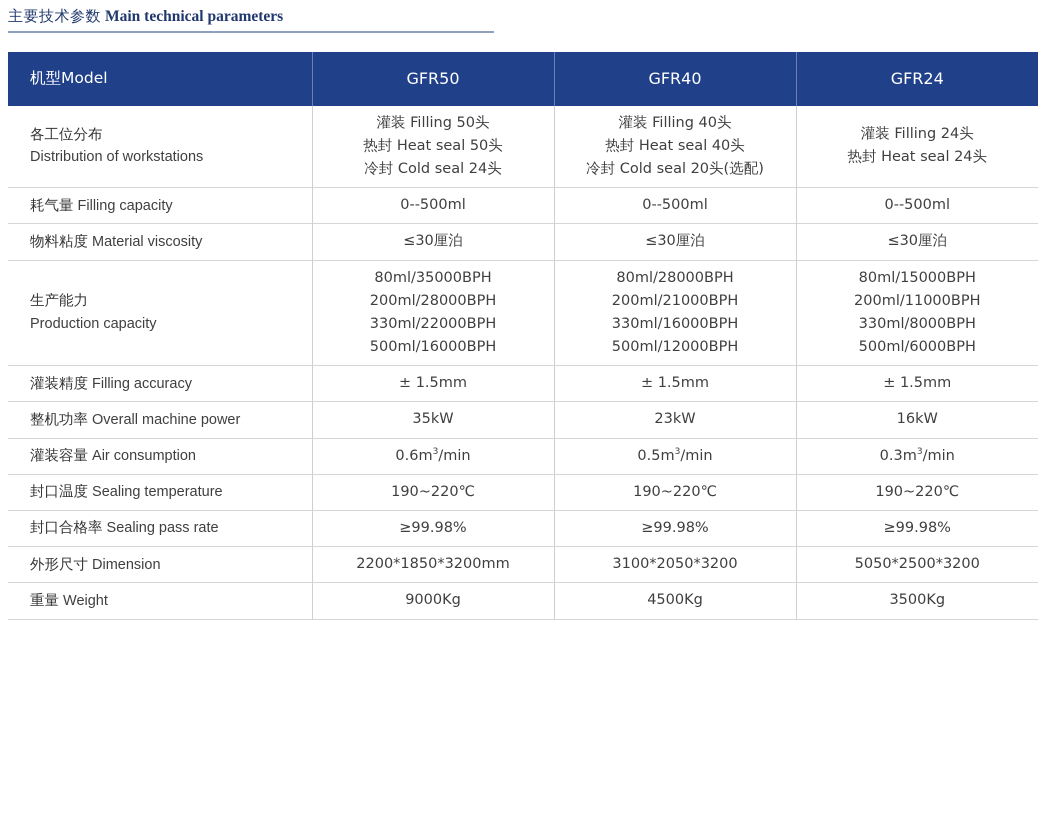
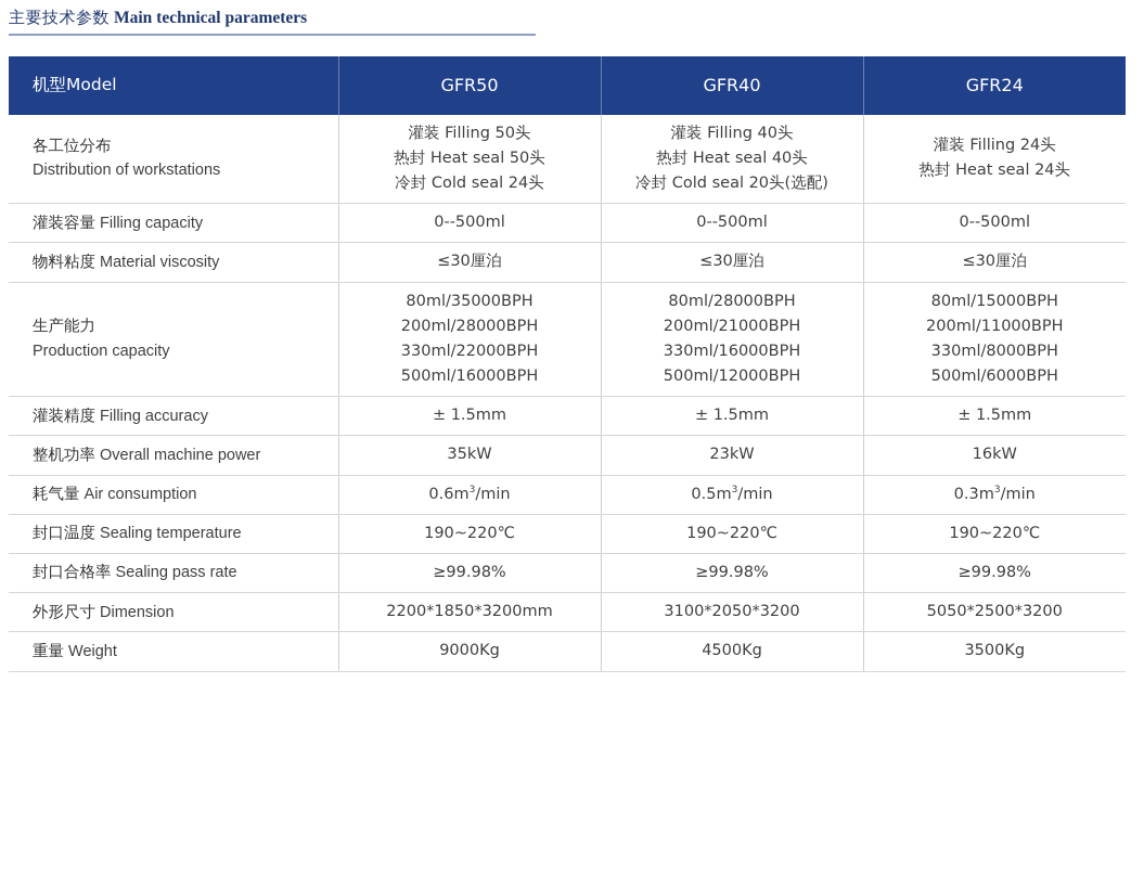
  主要技术参数 Main technical parameters
  机型Model	GFR50	GFR40	GFR24
  各工位分布Distribution of workstations	灌装 Filling 50头热封 Heat seal 50头冷封 Cold seal 24头	灌装 Filling 40头热封 Heat seal 40头冷封 Cold seal 20头(选配)	灌装 Filling 24头热封 Heat seal 24头
- 耗气量 Filling capacity	0--500ml	0--500ml	0--500ml
+ 灌装容量 Filling capacity	0--500ml	0--500ml	0--500ml
  物料粘度 Material viscosity	≤30厘泊	≤30厘泊	≤30厘泊
  生产能力Production capacity	80ml/35000BPH200ml/28000BPH330ml/22000BPH500ml/16000BPH	80ml/28000BPH200ml/21000BPH330ml/16000BPH500ml/12000BPH	80ml/15000BPH200ml/11000BPH330ml/8000BPH500ml/6000BPH
  灌装精度 Filling accuracy	± 1.5mm	± 1.5mm	± 1.5mm
  整机功率 Overall machine power	35kW	23kW	16kW
- 灌装容量 Air consumption	0.6m3/min	0.5m3/min	0.3m3/min
+ 耗气量 Air consumption	0.6m3/min	0.5m3/min	0.3m3/min
  封口温度 Sealing temperature	190~220℃	190~220℃	190~220℃
  封口合格率 Sealing pass rate	≥99.98%	≥99.98%	≥99.98%
  外形尺寸 Dimension	2200*1850*3200mm	3100*2050*3200	5050*2500*3200
  重量 Weight	9000Kg	4500Kg	3500Kg
